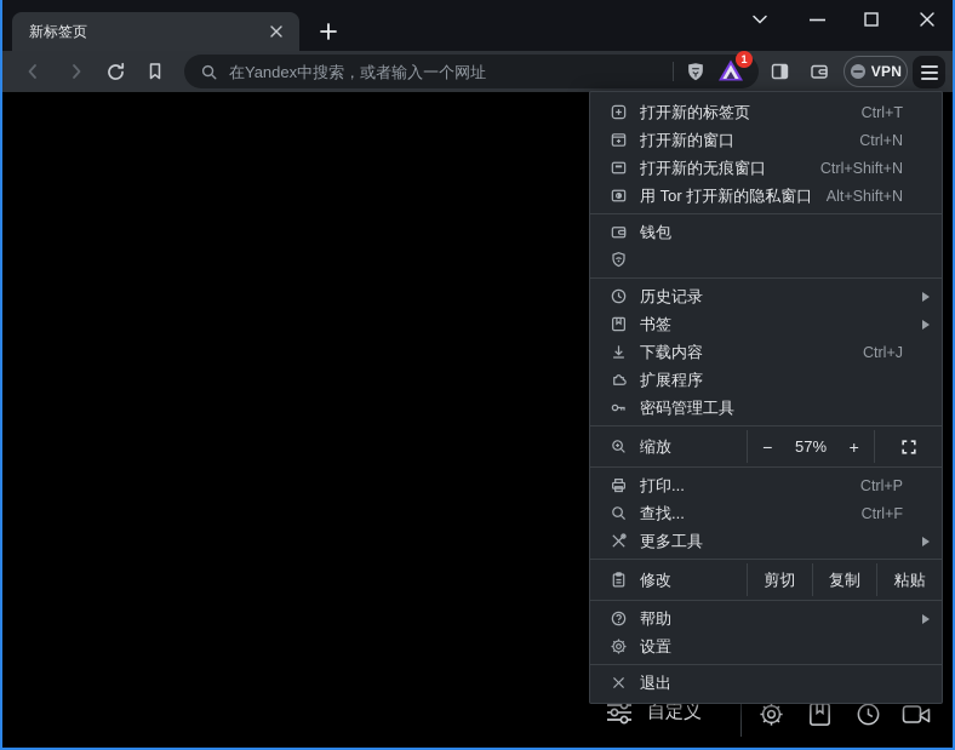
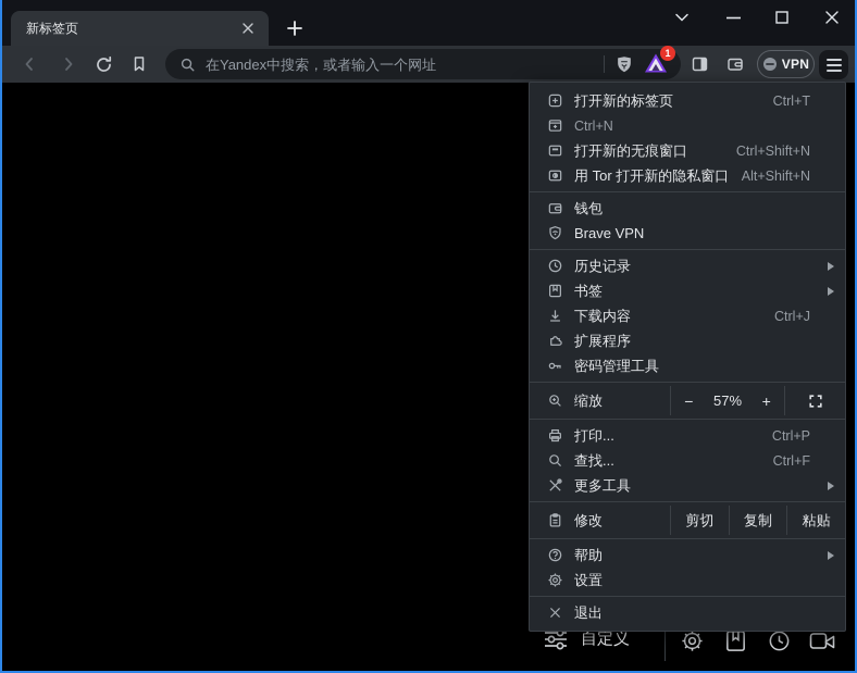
  新标签页
  在Yandex中搜索，或者输入一个网址
  1
  VPN
  自定义
  打开新的标签页
  Ctrl+T
- 打开新的窗口
  Ctrl+N
  打开新的无痕窗口
  Ctrl+Shift+N
  用 Tor 打开新的隐私窗口
  Alt+Shift+N
  钱包
+ Brave VPN
  历史记录
  书签
  下载内容
  Ctrl+J
  扩展程序
  密码管理工具
  缩放
  −
  57%
  +
  打印...
  Ctrl+P
  查找...
  Ctrl+F
  更多工具
  修改
  剪切
  复制
  粘贴
  帮助
  设置
  退出
